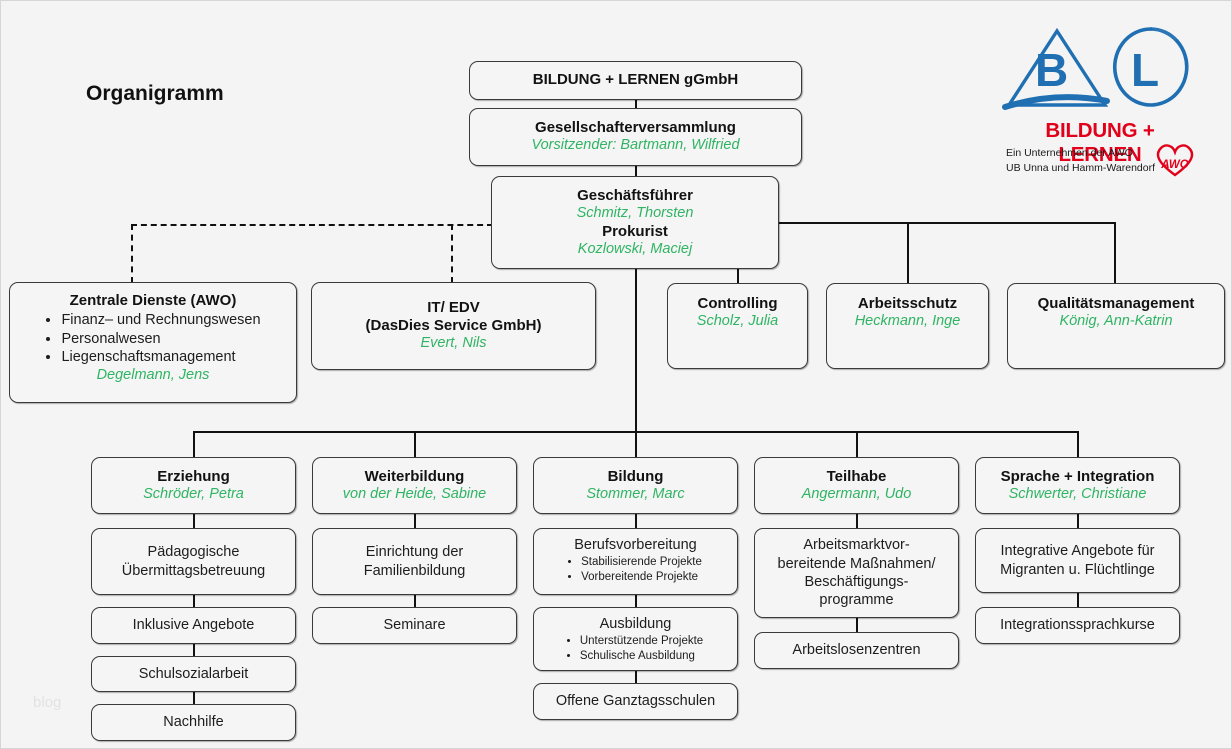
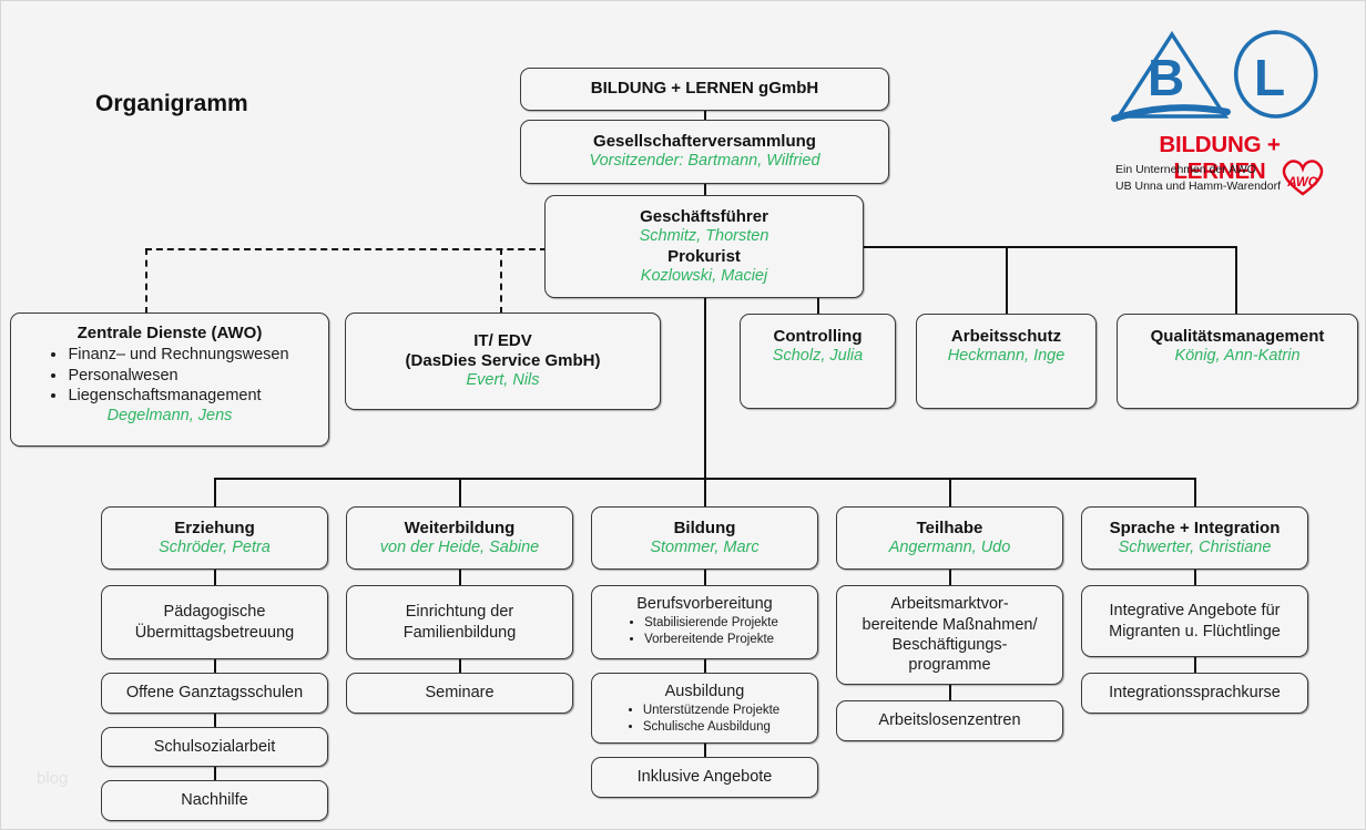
  Organigramm
  B
  L
  BILDUNG + LERNEN
  Ein Unternehmen der AWO
  UB Unna und Hamm-Warendorf
  AWO
  BILDUNG + LERNEN gGmbH
  Gesellschafterversammlung
  Vorsitzender: Bartmann, Wilfried
  Geschäftsführer
  Schmitz, Thorsten
  Prokurist
  Kozlowski, Maciej
  Zentrale Dienste (AWO)
  Finanz– und Rechnungswesen
  Personalwesen
  Liegenschaftsmanagement
  Degelmann, Jens
  IT/ EDV
  (DasDies Service GmbH)
  Evert, Nils
  Controlling
  Scholz, Julia
  Arbeitsschutz
  Heckmann, Inge
  Qualitätsmanagement
  König, Ann-Katrin
  Erziehung
  Schröder, Petra
  Weiterbildung
  von der Heide, Sabine
  Bildung
  Stommer, Marc
  Teilhabe
  Angermann, Udo
  Sprache + Integration
  Schwerter, Christiane
  Pädagogische
  Übermittagsbetreuung
- Inklusive Angebote
+ Offene Ganztagsschulen
  Schulsozialarbeit
  Nachhilfe
  Einrichtung der
  Familienbildung
  Seminare
  Berufsvorbereitung
  Stabilisierende Projekte
  Vorbereitende Projekte
  Ausbildung
  Unterstützende Projekte
  Schulische Ausbildung
- Offene Ganztagsschulen
+ Inklusive Angebote
  Arbeitsmarktvor-
  bereitende Maßnahmen/
  Beschäftigungs-
  programme
  Arbeitslosenzentren
  Integrative Angebote für
  Migranten u. Flüchtlinge
  Integrationssprachkurse
